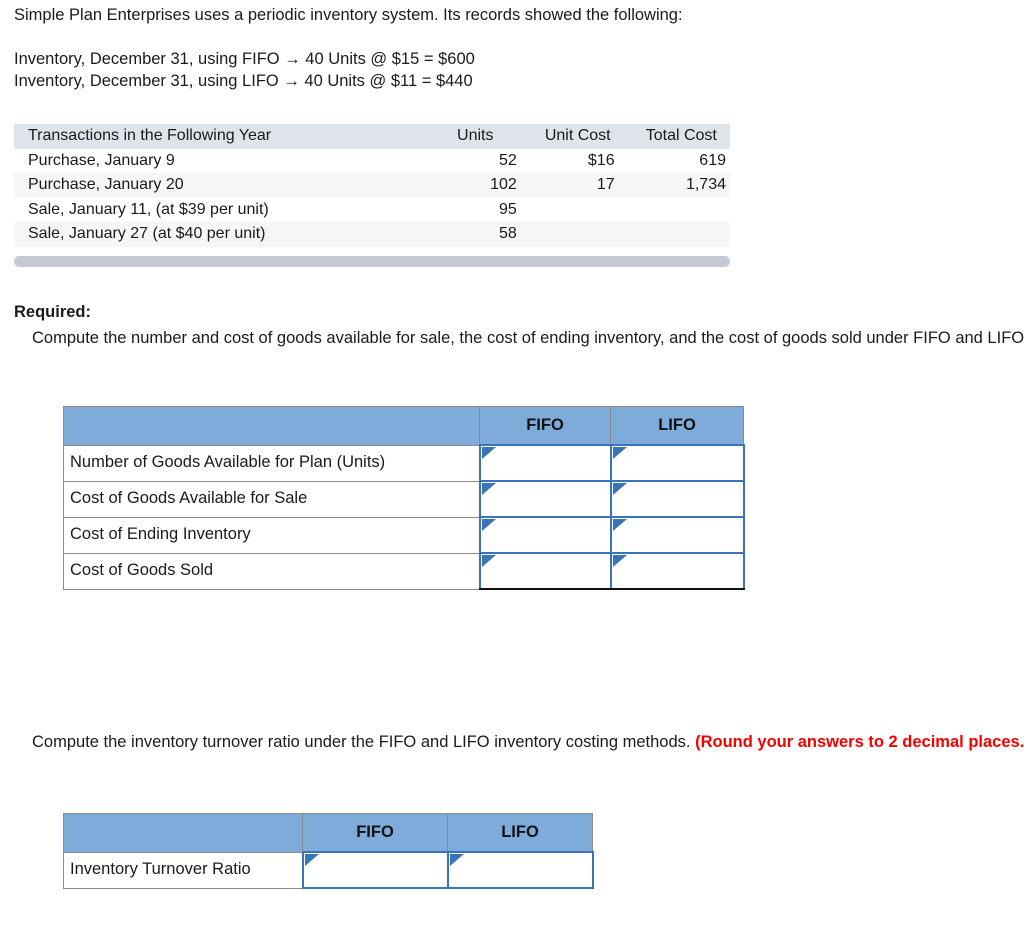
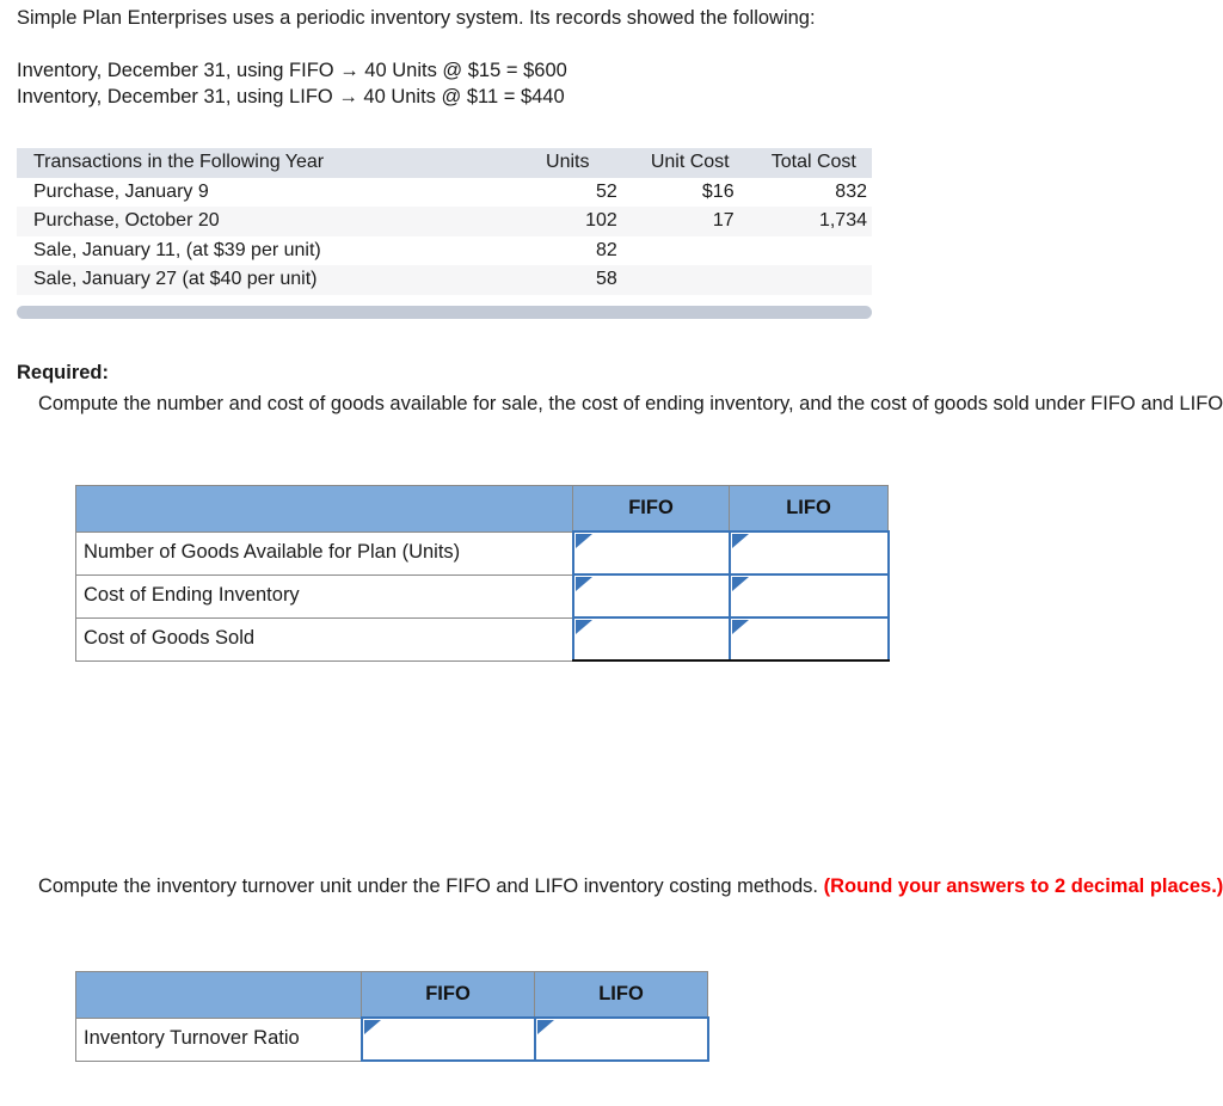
  Simple Plan Enterprises uses a periodic inventory system. Its records showed the following:
  Inventory, December 31, using FIFO → 40 Units @ $15 = $600
  Inventory, December 31, using LIFO → 40 Units @ $11 = $440
  Transactions in the Following Year	Units	Unit Cost	Total Cost
- Purchase, January 9	52	$16	619
+ Purchase, January 9	52	$16	832
- Purchase, January 20	102	17	1,734
+ Purchase, October 20	102	17	1,734
- Sale, January 11, (at $39 per unit)	95
+ Sale, January 11, (at $39 per unit)	82
  Sale, January 27 (at $40 per unit)	58
  Required:
  Compute the number and cost of goods available for sale, the cost of ending inventory, and the cost of goods sold under FIFO and LIFO
- Compute the inventory turnover ratio under the FIFO and LIFO inventory costing methods. (Round your answers to 2 decimal places.
+ Compute the inventory turnover unit under the FIFO and LIFO inventory costing methods. (Round your answers to 2 decimal places.)
  	FIFO	LIFO
  Number of Goods Available for Plan (Units)
- Cost of Goods Available for Sale
  Cost of Ending Inventory
  Cost of Goods Sold
  	FIFO	LIFO
  Inventory Turnover Ratio
